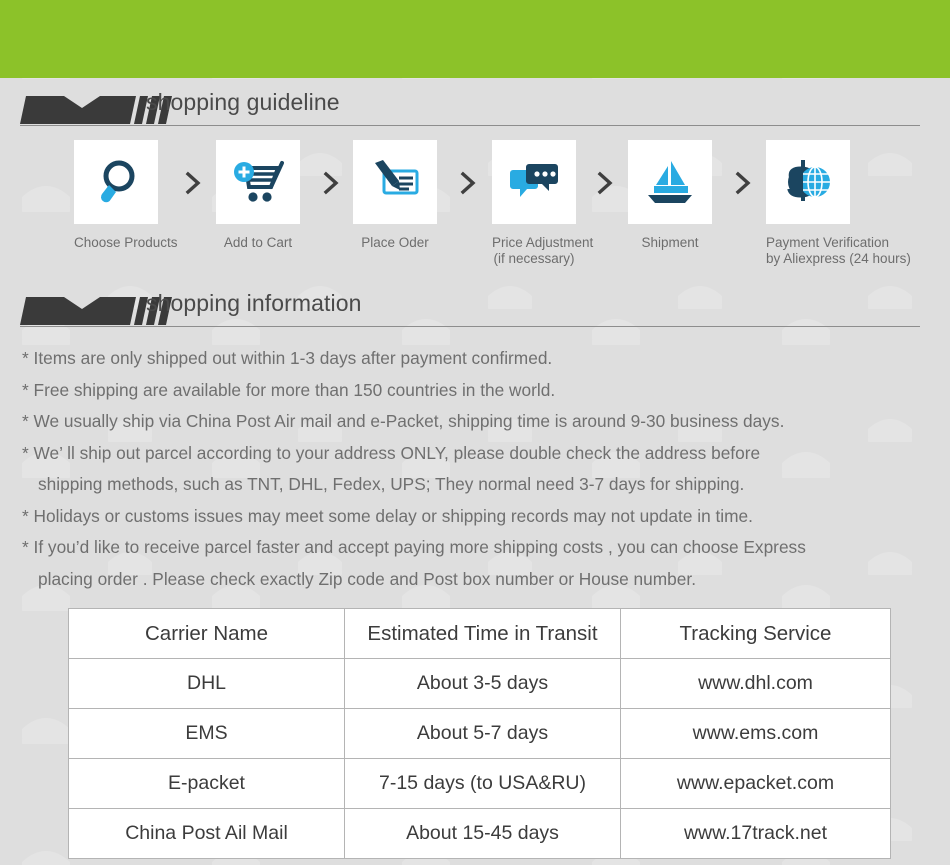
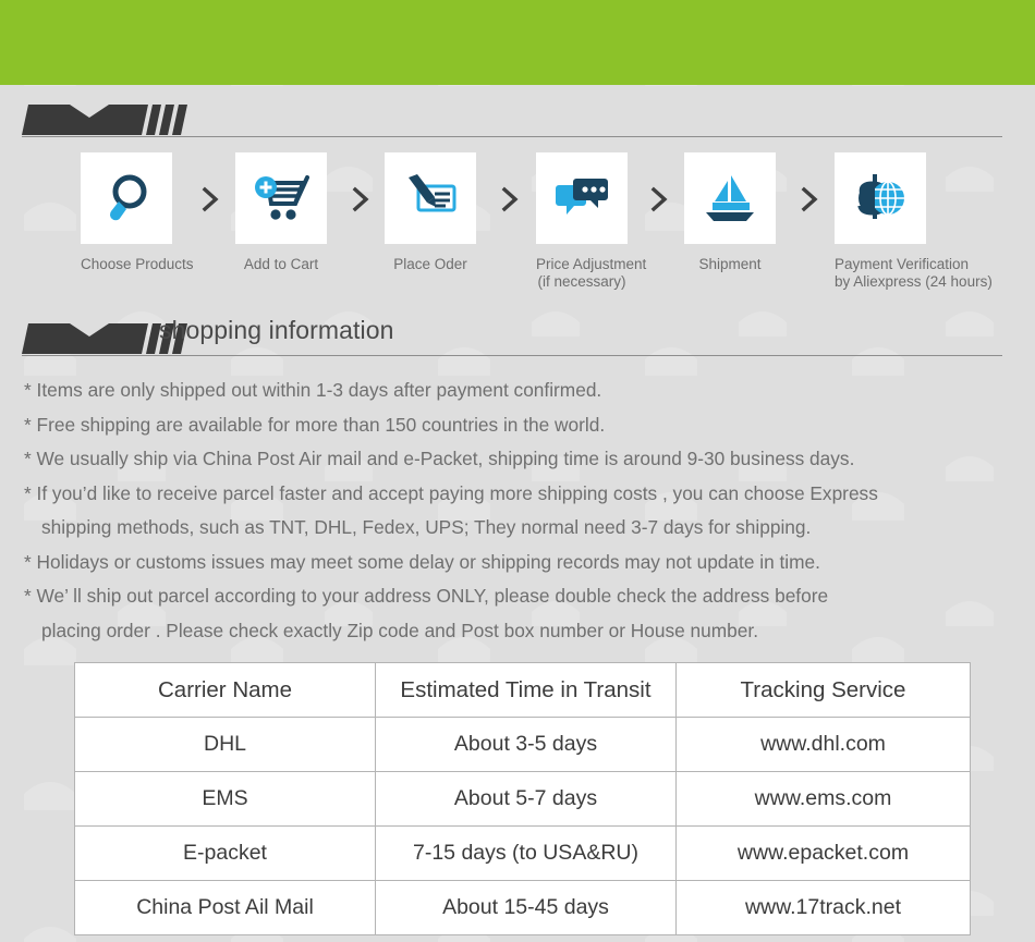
- shopping guideline
  Choose Products
  Add to Cart
  Place Oder
  Price Adjustment
  (if necessary)
  Shipment
  Payment Verification
  by Aliexpress (24 hours)
  shopping information
  * Items are only shipped out within 1-3 days after payment confirmed.
  * Free shipping are available for more than 150 countries in the world.
  * We usually ship via China Post Air mail and e-Packet, shipping time is around 9-30 business days.
- * We’ ll ship out parcel according to your address ONLY, please double check the address before
+ * If you’d like to receive parcel faster and accept paying more shipping costs , you can choose Express
  shipping methods, such as TNT, DHL, Fedex, UPS; They normal need 3-7 days for shipping.
  * Holidays or customs issues may meet some delay or shipping records may not update in time.
- * If you’d like to receive parcel faster and accept paying more shipping costs , you can choose Express
+ * We’ ll ship out parcel according to your address ONLY, please double check the address before
  placing order . Please check exactly Zip code and Post box number or House number.
  Carrier Name	Estimated Time in Transit	Tracking Service
  DHL	About 3-5 days	www.dhl.com
  EMS	About 5-7 days	www.ems.com
  E-packet	7-15 days (to USA&RU)	www.epacket.com
  China Post Ail Mail	About 15-45 days	www.17track.net
